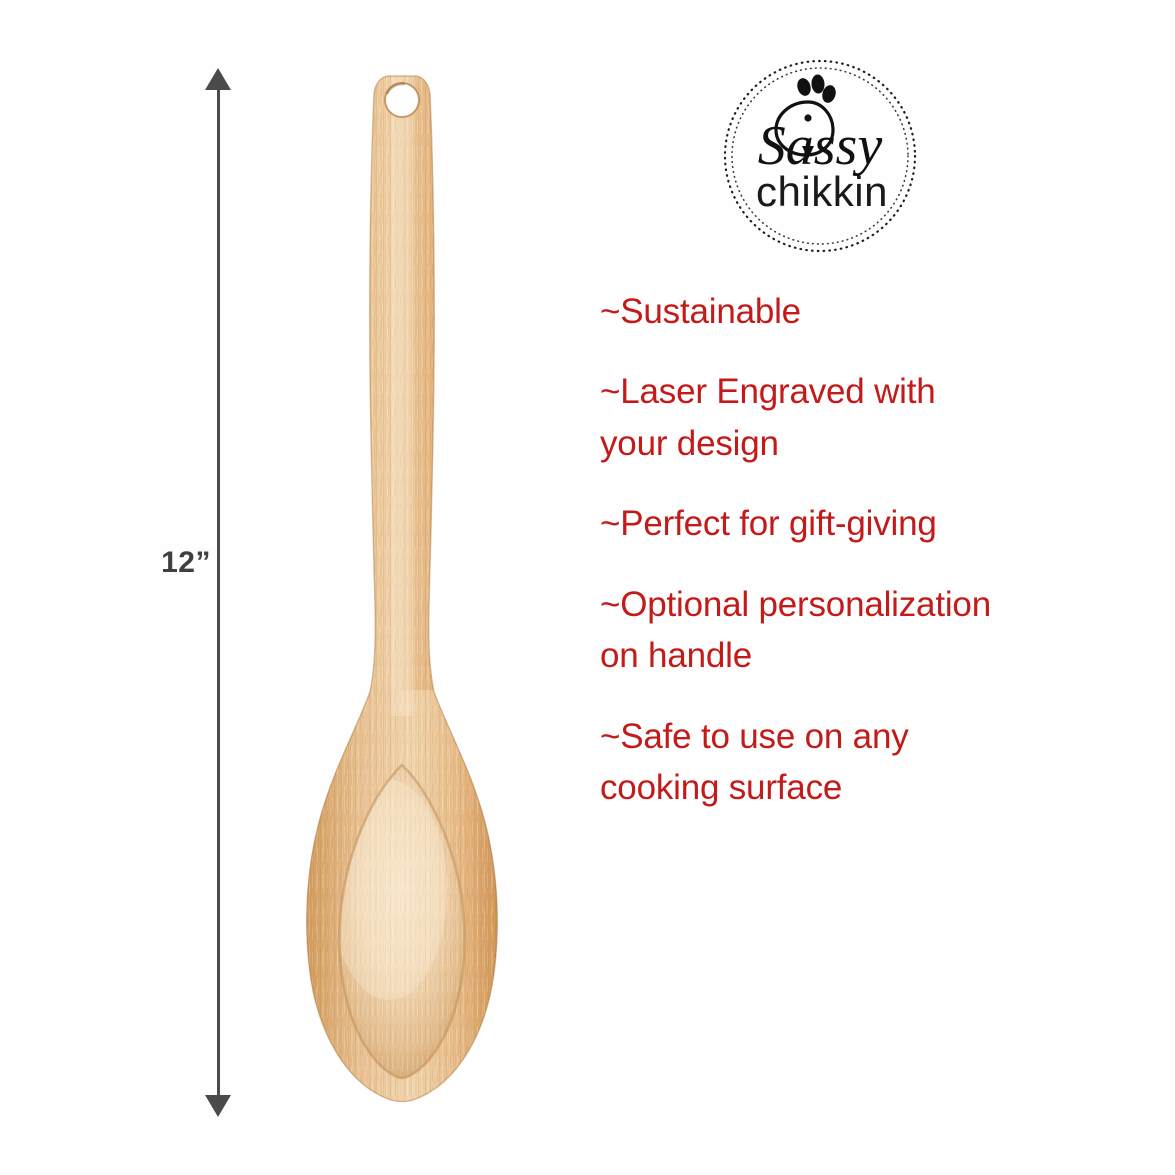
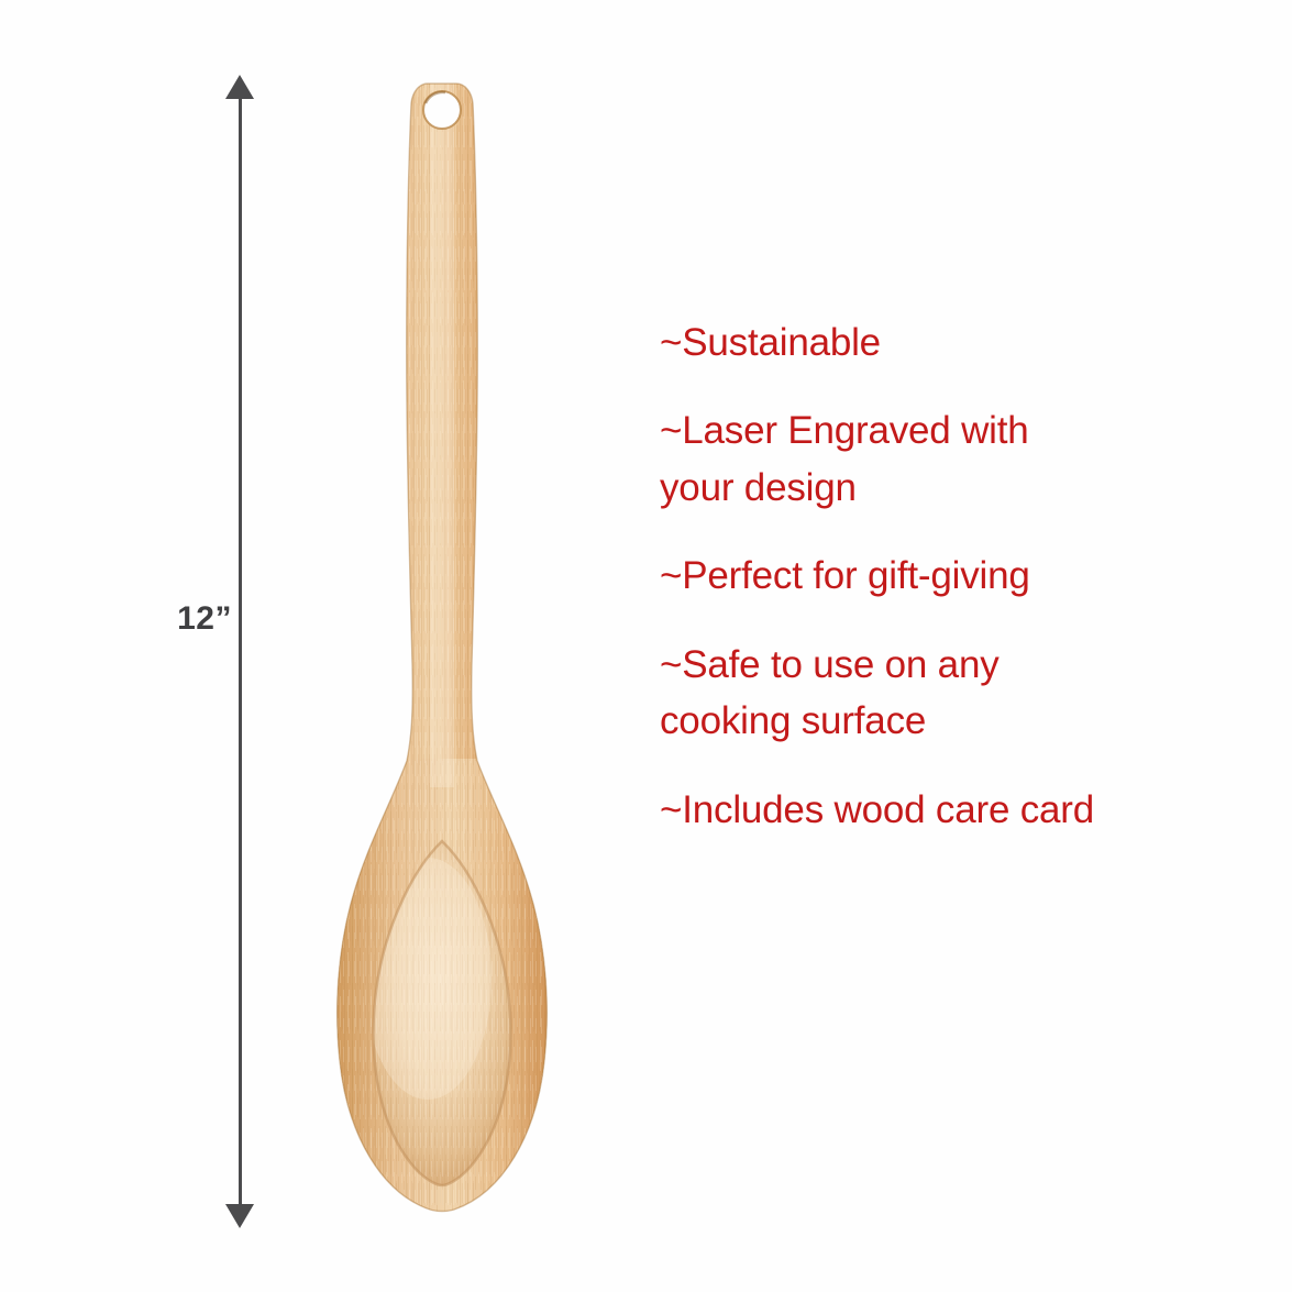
  12”
- Sassy
- chikkin
  ~Sustainable
  ~Laser Engraved with
  your design
  ~Perfect for gift-giving
- ~Optional personalization
- on handle
  ~Safe to use on any
  cooking surface
+ ~Includes wood care card
